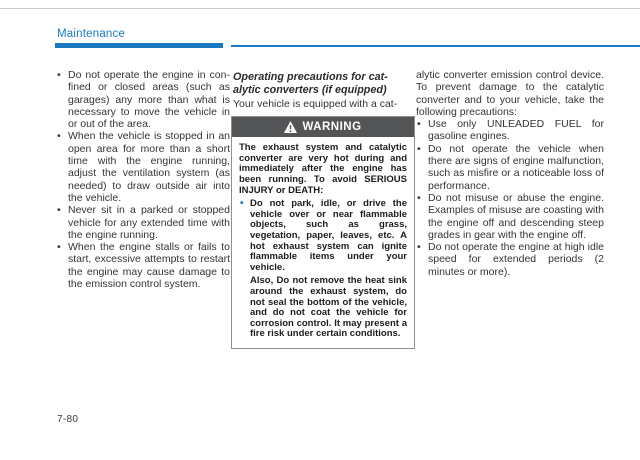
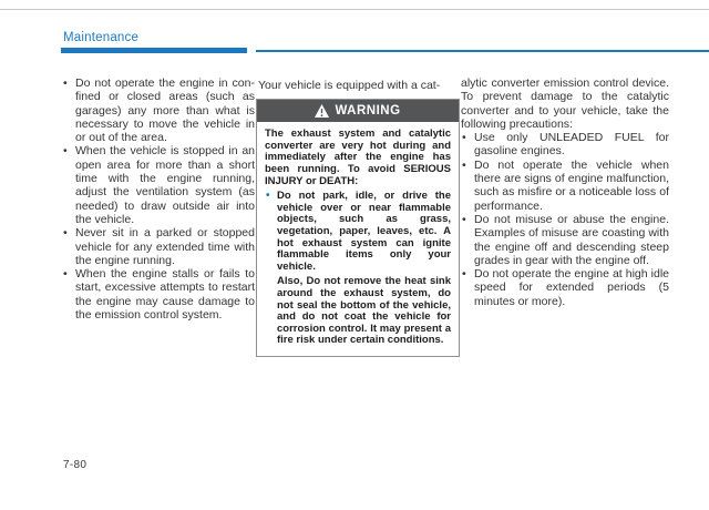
  Maintenance
  Do not operate the engine in con­fined or closed areas (such as garages) any more than what is necessary to move the vehicle in or out of the area.
  When the vehicle is stopped in an open area for more than a short time with the engine running, adjust the ventilation system (as needed) to draw outside air into the vehicle.
  Never sit in a parked or stopped vehicle for any extended time with the engine running.
  When the engine stalls or fails to start, excessive attempts to restart the engine may cause damage to the emission control system.
- Operating precautions for cat-
- alytic converters (if equipped)
  Your vehicle is equipped with a cat-
  WARNING
  The exhaust system and cat­alytic converter are very hot during and immediately after the engine has been running. To avoid SERIOUS INJURY or DEATH:
- Do not park, idle, or drive the vehicle over or near flamma­ble objects, such as grass, vegetation, paper, leaves, etc. A hot exhaust system can ignite flammable items under your vehicle.
+ Do not park, idle, or drive the vehicle over or near flamma­ble objects, such as grass, vegetation, paper, leaves, etc. A hot exhaust system can ignite flammable items only your vehicle.
  Also, Do not remove the heat sink around the exhaust sys­tem, do not seal the bottom of the vehicle, and do not coat the vehicle for corrosion con­trol. It may present a fire risk under certain conditions.
  alytic converter emission control device. To prevent damage to the catalytic converter and to your vehi­cle, take the following precautions:
  Use only UNLEADED FUEL for gasoline engines.
  Do not operate the vehicle when there are signs of engine malfunc­tion, such as misfire or a noticeable loss of performance.
  Do not misuse or abuse the engine. Examples of misuse are coasting with the engine off and descending steep grades in gear with the engine off.
- Do not operate the engine at high idle speed for extended periods (2 minutes or more).
+ Do not operate the engine at high idle speed for extended periods (5 minutes or more).
  7-80
